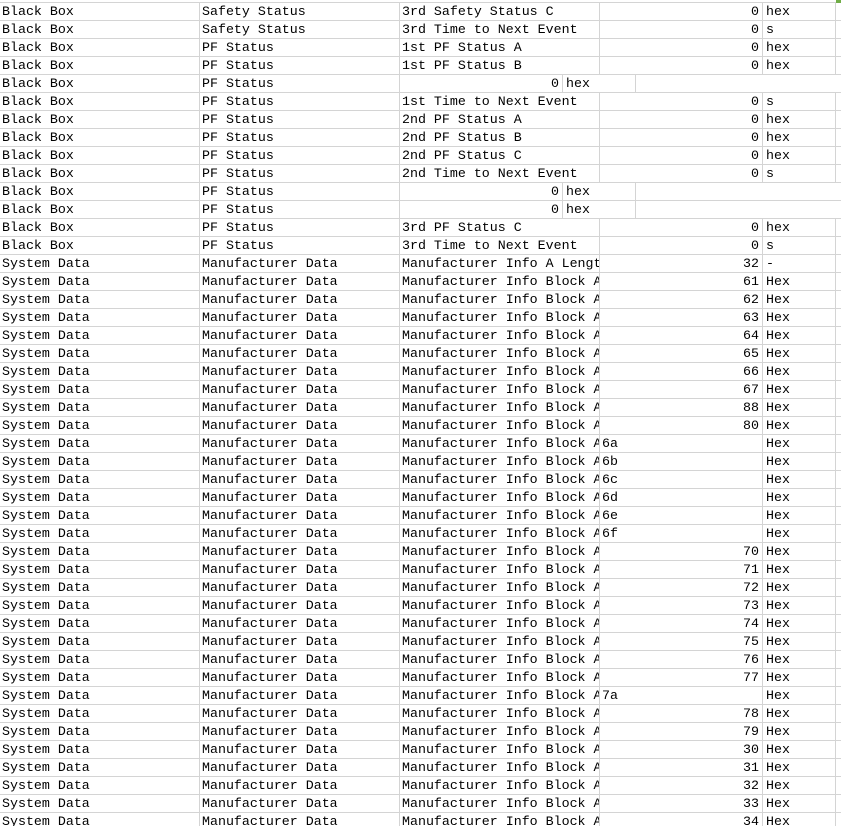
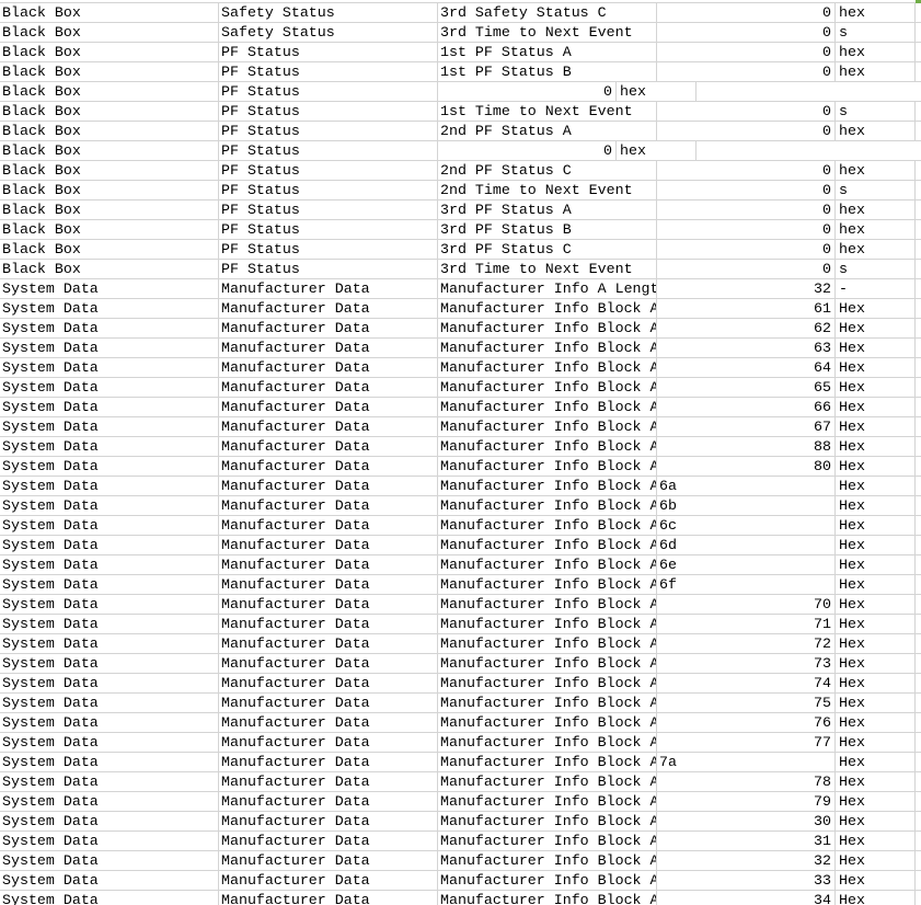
  Black Box
  Safety Status
  3rd Safety Status C
  0
  hex
  Black Box
  Safety Status
  3rd Time to Next Event
  0
  s
  Black Box
  PF Status
  1st PF Status A
  0
  hex
  Black Box
  PF Status
  1st PF Status B
  0
  hex
  Black Box
  PF Status
  0
  hex
  Black Box
  PF Status
  1st Time to Next Event
  0
  s
  Black Box
  PF Status
  2nd PF Status A
  0
  hex
  Black Box
  PF Status
- 2nd PF Status B
  0
  hex
  Black Box
  PF Status
  2nd PF Status C
  0
  hex
  Black Box
  PF Status
  2nd Time to Next Event
  0
  s
  Black Box
  PF Status
+ 3rd PF Status A
  0
  hex
  Black Box
  PF Status
+ 3rd PF Status B
  0
  hex
  Black Box
  PF Status
  3rd PF Status C
  0
  hex
  Black Box
  PF Status
  3rd Time to Next Event
  0
  s
  System Data
  Manufacturer Data
  Manufacturer Info A Lengt
  32
  -
  System Data
  Manufacturer Data
  Manufacturer Info Block A
  61
  Hex
  System Data
  Manufacturer Data
  Manufacturer Info Block A
  62
  Hex
  System Data
  Manufacturer Data
  Manufacturer Info Block A
  63
  Hex
  System Data
  Manufacturer Data
  Manufacturer Info Block A
  64
  Hex
  System Data
  Manufacturer Data
  Manufacturer Info Block A
  65
  Hex
  System Data
  Manufacturer Data
  Manufacturer Info Block A
  66
  Hex
  System Data
  Manufacturer Data
  Manufacturer Info Block A
  67
  Hex
  System Data
  Manufacturer Data
  Manufacturer Info Block A
  88
  Hex
  System Data
  Manufacturer Data
  Manufacturer Info Block A
  80
  Hex
  System Data
  Manufacturer Data
  Manufacturer Info Block A
  6a
  Hex
  System Data
  Manufacturer Data
  Manufacturer Info Block A
  6b
  Hex
  System Data
  Manufacturer Data
  Manufacturer Info Block A
  6c
  Hex
  System Data
  Manufacturer Data
  Manufacturer Info Block A
  6d
  Hex
  System Data
  Manufacturer Data
  Manufacturer Info Block A
  6e
  Hex
  System Data
  Manufacturer Data
  Manufacturer Info Block A
  6f
  Hex
  System Data
  Manufacturer Data
  Manufacturer Info Block A
  70
  Hex
  System Data
  Manufacturer Data
  Manufacturer Info Block A
  71
  Hex
  System Data
  Manufacturer Data
  Manufacturer Info Block A
  72
  Hex
  System Data
  Manufacturer Data
  Manufacturer Info Block A
  73
  Hex
  System Data
  Manufacturer Data
  Manufacturer Info Block A
  74
  Hex
  System Data
  Manufacturer Data
  Manufacturer Info Block A
  75
  Hex
  System Data
  Manufacturer Data
  Manufacturer Info Block A
  76
  Hex
  System Data
  Manufacturer Data
  Manufacturer Info Block A
  77
  Hex
  System Data
  Manufacturer Data
  Manufacturer Info Block A
  7a
  Hex
  System Data
  Manufacturer Data
  Manufacturer Info Block A
  78
  Hex
  System Data
  Manufacturer Data
  Manufacturer Info Block A
  79
  Hex
  System Data
  Manufacturer Data
  Manufacturer Info Block A
  30
  Hex
  System Data
  Manufacturer Data
  Manufacturer Info Block A
  31
  Hex
  System Data
  Manufacturer Data
  Manufacturer Info Block A
  32
  Hex
  System Data
  Manufacturer Data
  Manufacturer Info Block A
  33
  Hex
  System Data
  Manufacturer Data
  Manufacturer Info Block A
  34
  Hex
